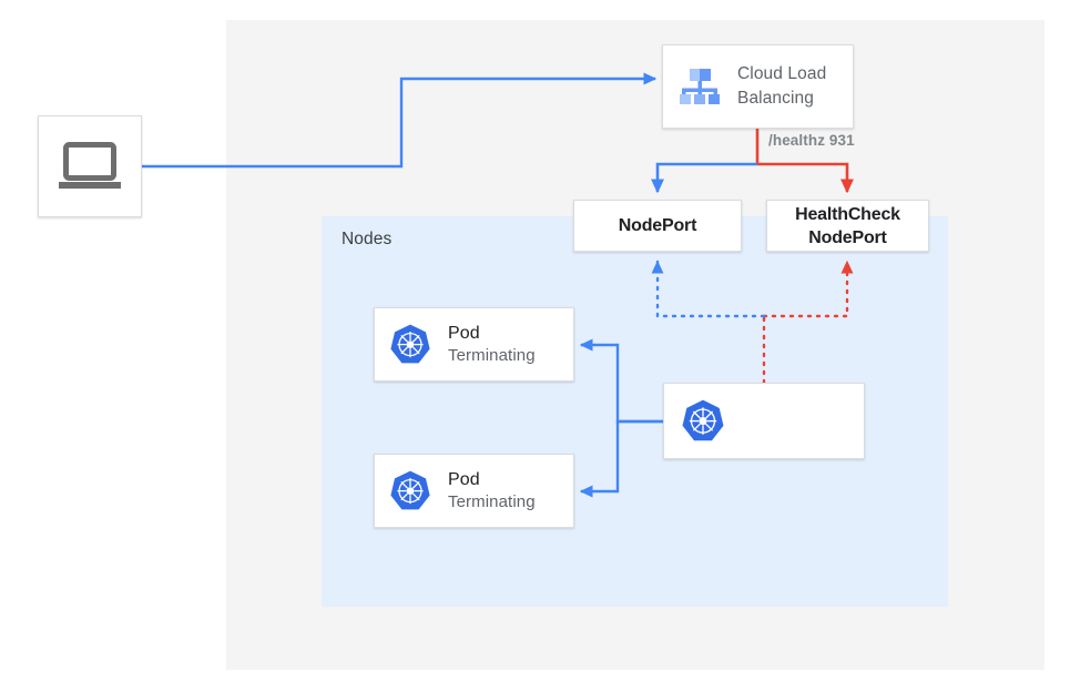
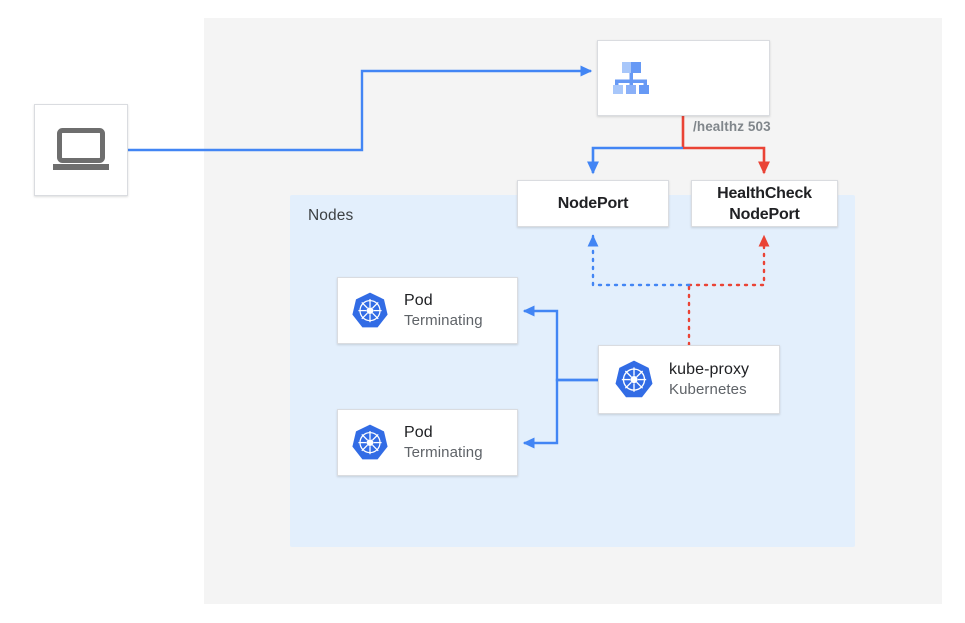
  Nodes
- Cloud Load
- Balancing
- /healthz 931
+ /healthz 503
  NodePort
  HealthCheck
  NodePort
  Pod
  Terminating
  Pod
  Terminating
+ kube-proxy
+ Kubernetes
